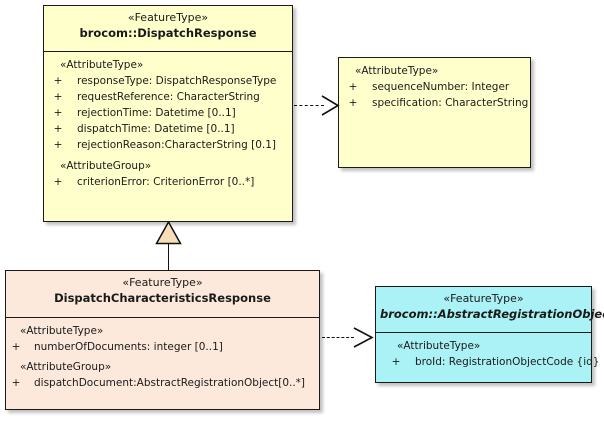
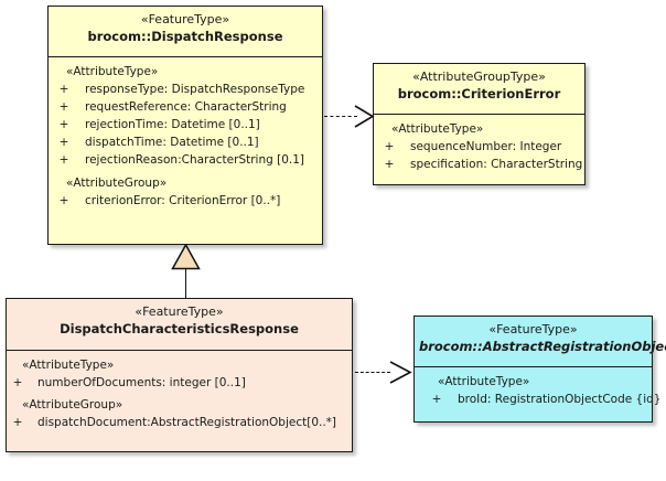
  «FeatureType»
  brocom::DispatchResponse
  «AttributeType»
  +
  responseType: DispatchResponseType
  +
  requestReference: CharacterString
  +
  rejectionTime: Datetime [0..1]
  +
  dispatchTime: Datetime [0..1]
  +
  rejectionReason:CharacterString [0.1]
  «AttributeGroup»
  +
  criterionError: CriterionError [0..*]
+ «AttributeGroupType»
+ brocom::CriterionError
  «AttributeType»
  +
  sequenceNumber: Integer
  +
  specification: CharacterString
  «FeatureType»
  DispatchCharacteristicsResponse
  «AttributeType»
  +
  numberOfDocuments: integer [0..1]
  «AttributeGroup»
  +
  dispatchDocument:AbstractRegistrationObject[0..*]
  «FeatureType»
  brocom::AbstractRegistrationObje
  «AttributeType»
  +
  broId: RegistrationObjectCode {id}
